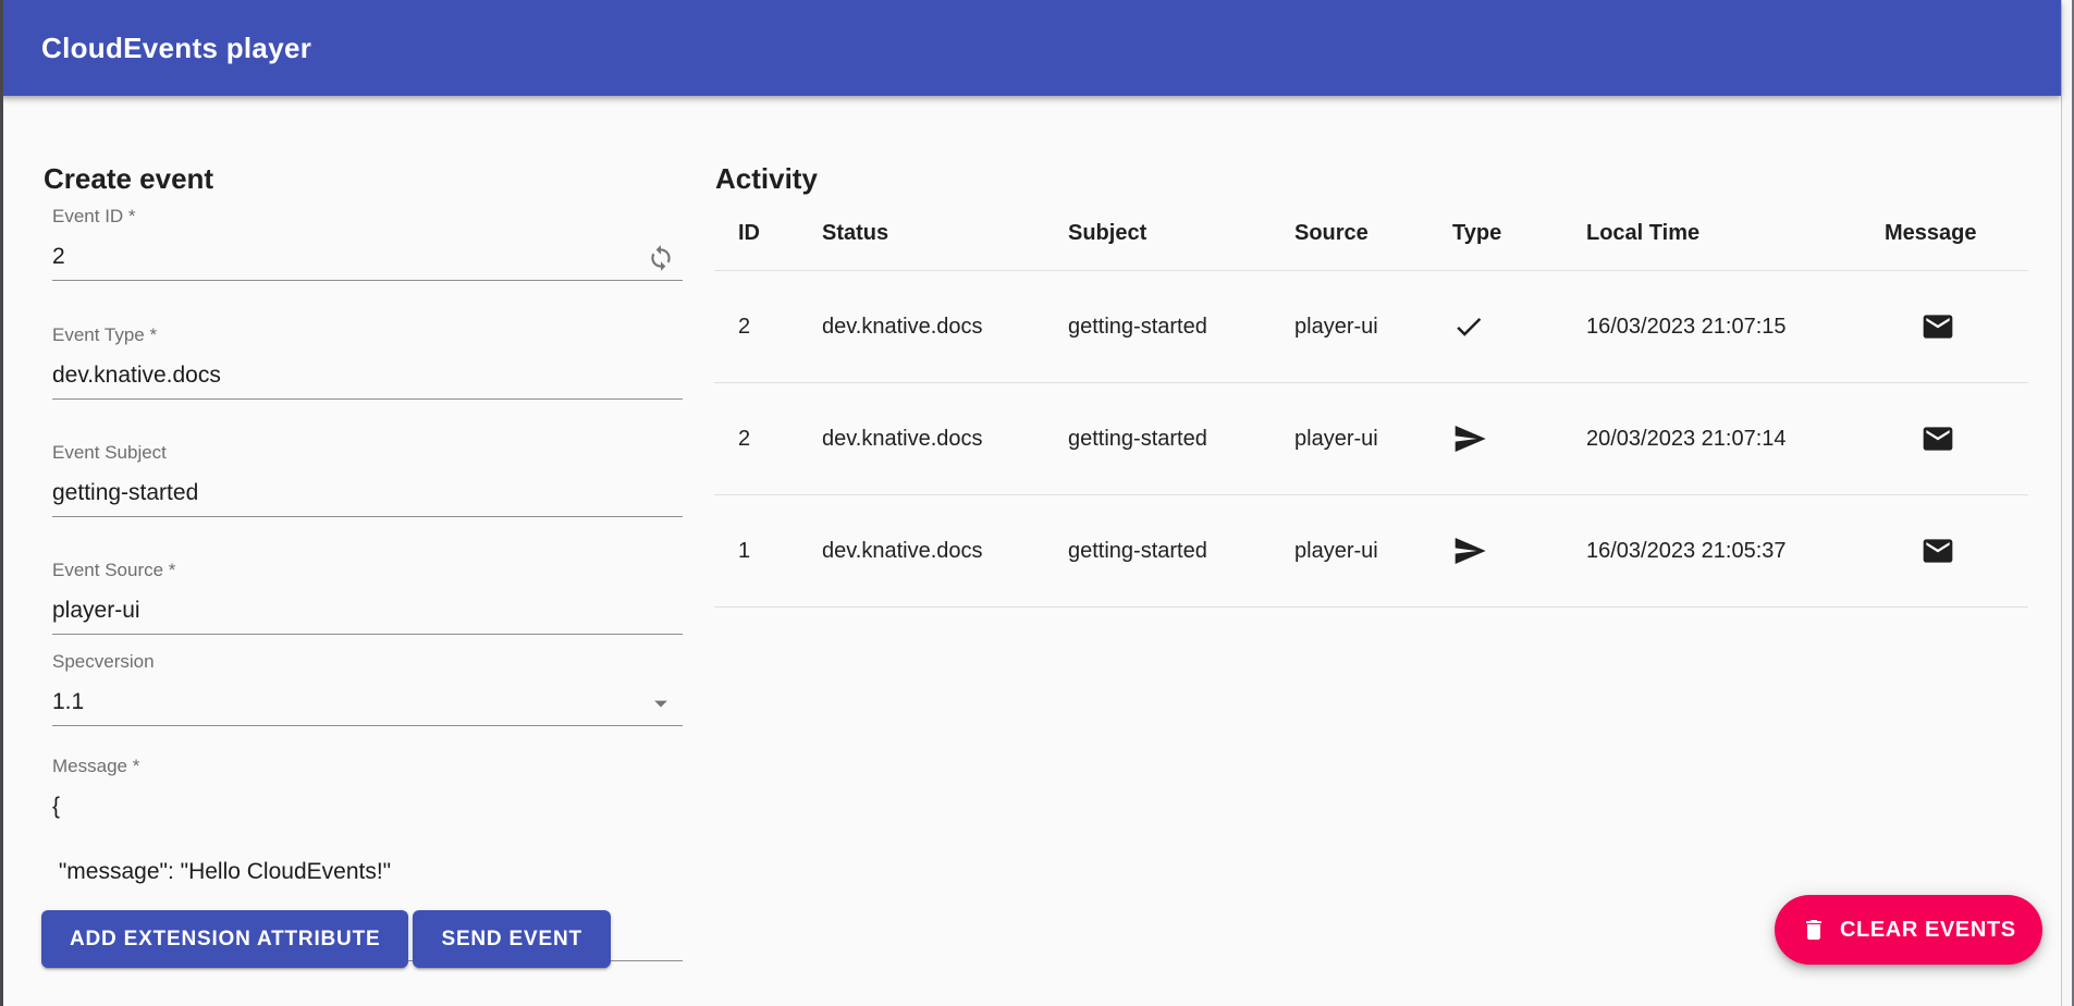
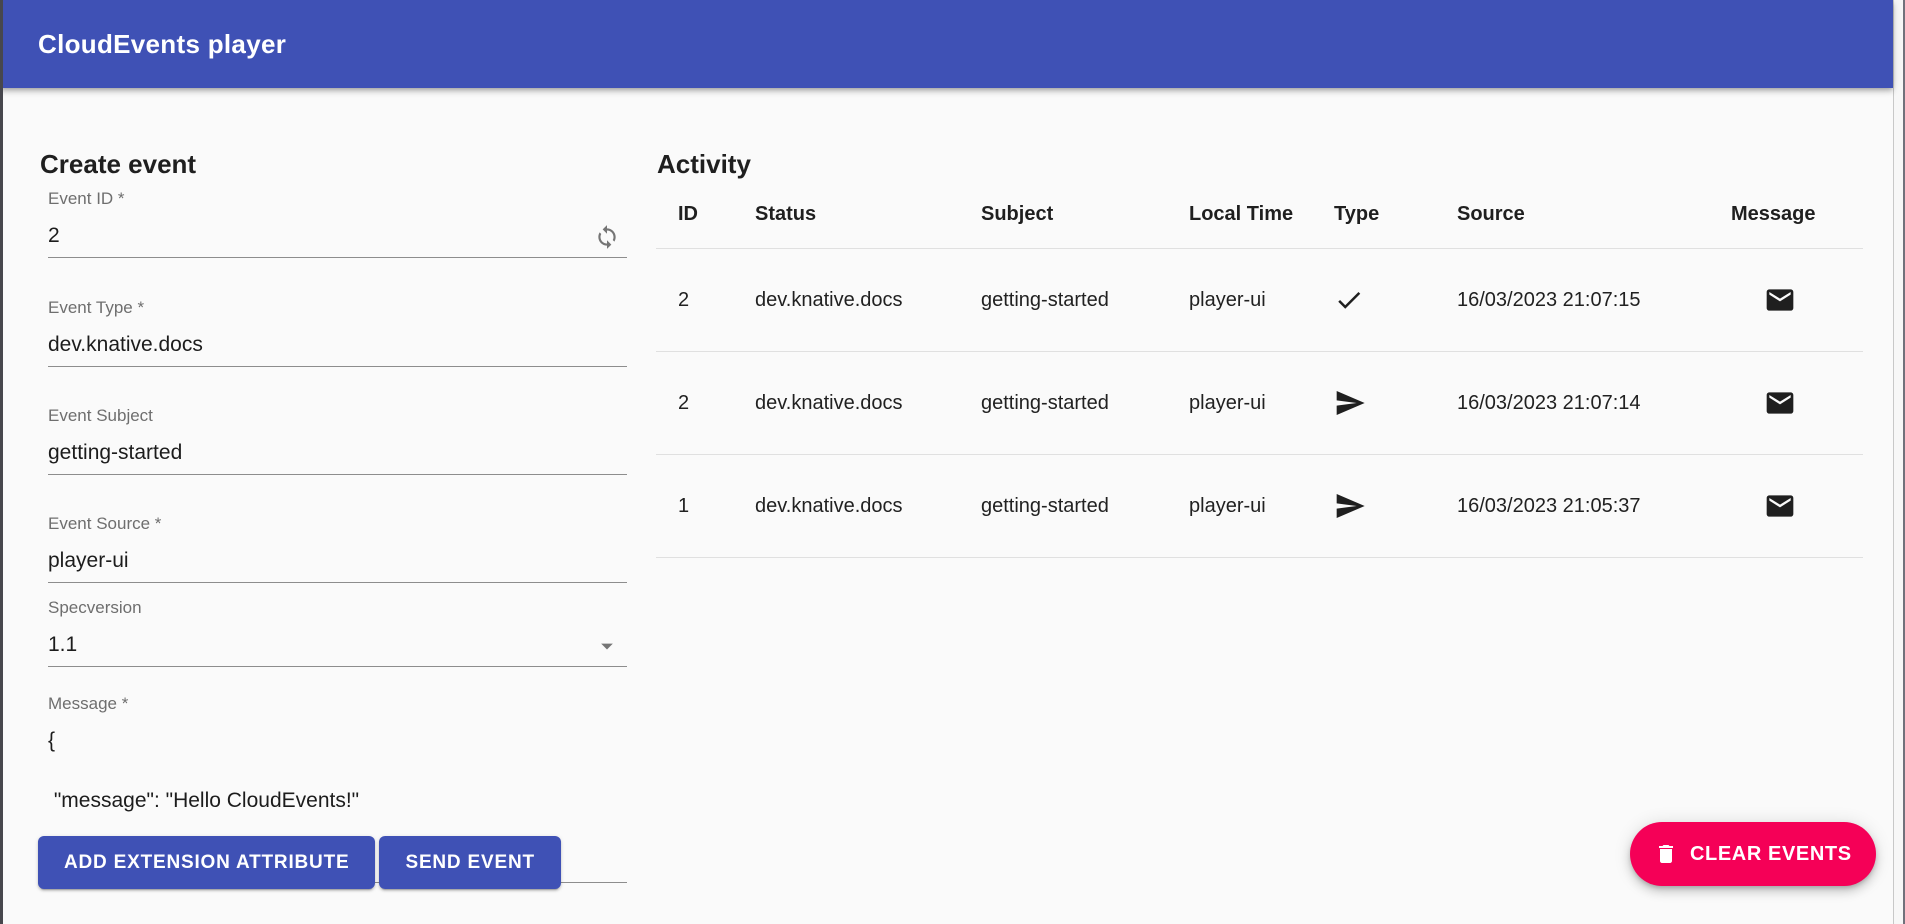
  CloudEvents player
  Create event
  Activity
  Event ID *
  2
  Event Type *
  dev.knative.docs
  Event Subject
  getting-started
  Event Source *
  player-ui
  Specversion
  1.1
  Message *
  {
  "message": "Hello CloudEvents!"
  ADD EXTENSION ATTRIBUTE
  SEND EVENT
  ID
  Status
  Subject
- Source
+ Local Time
  Type
- Local Time
+ Source
  Message
  2
  dev.knative.docs
  getting-started
  player-ui
  16/03/2023 21:07:15
  2
  dev.knative.docs
  getting-started
  player-ui
- 20/03/2023 21:07:14
+ 16/03/2023 21:07:14
  1
  dev.knative.docs
  getting-started
  player-ui
  16/03/2023 21:05:37
  CLEAR EVENTS
